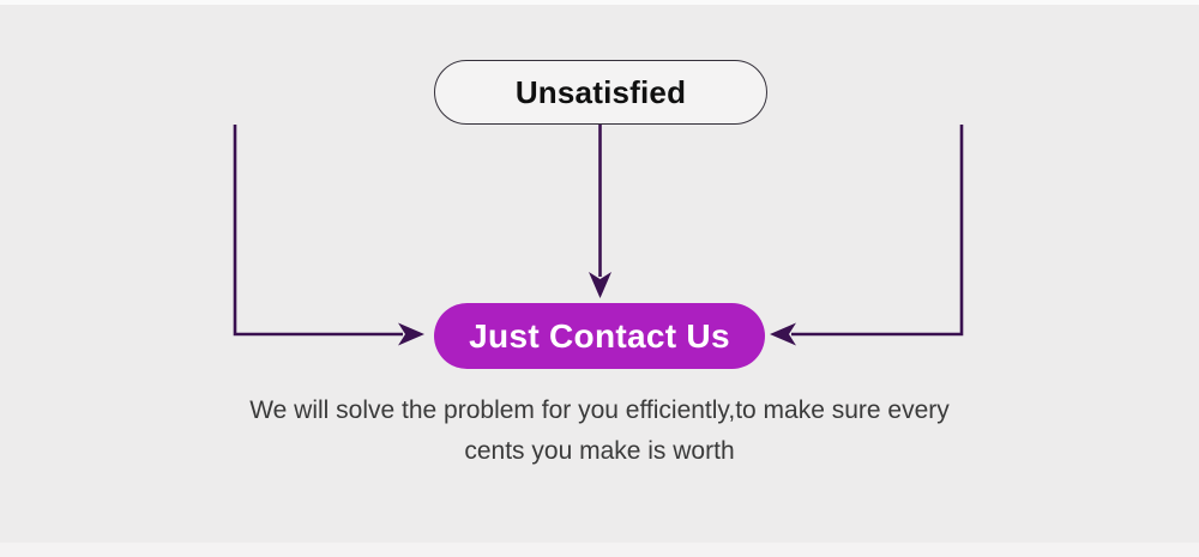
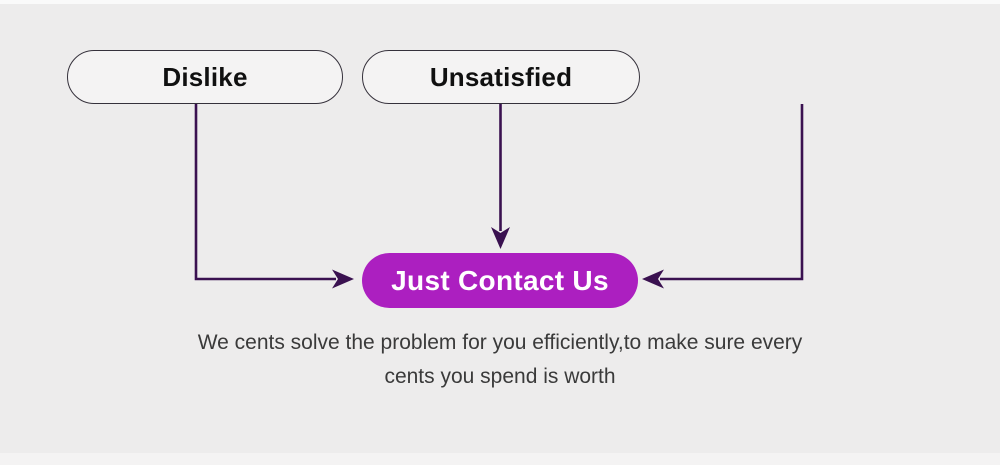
+ Dislike
  Unsatisfied
  Just Contact Us
- We will solve the problem for you efficiently,to make sure every
+ We cents solve the problem for you efficiently,to make sure every
- cents you make is worth
+ cents you spend is worth
